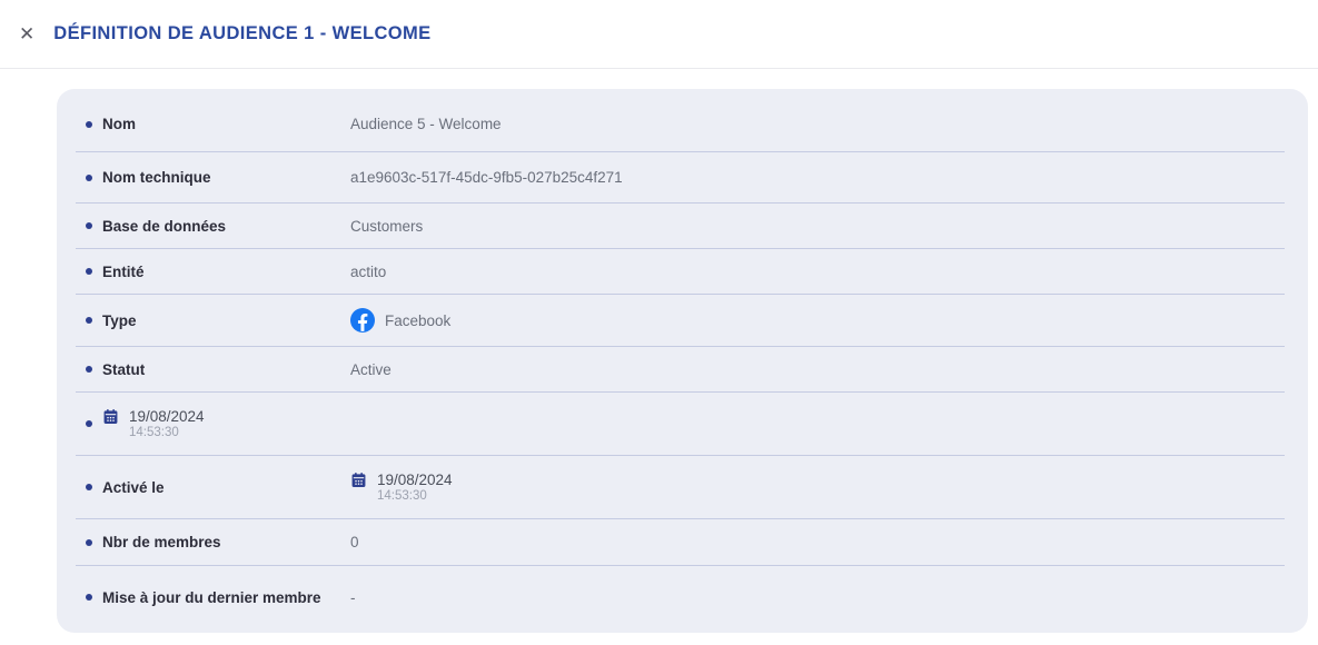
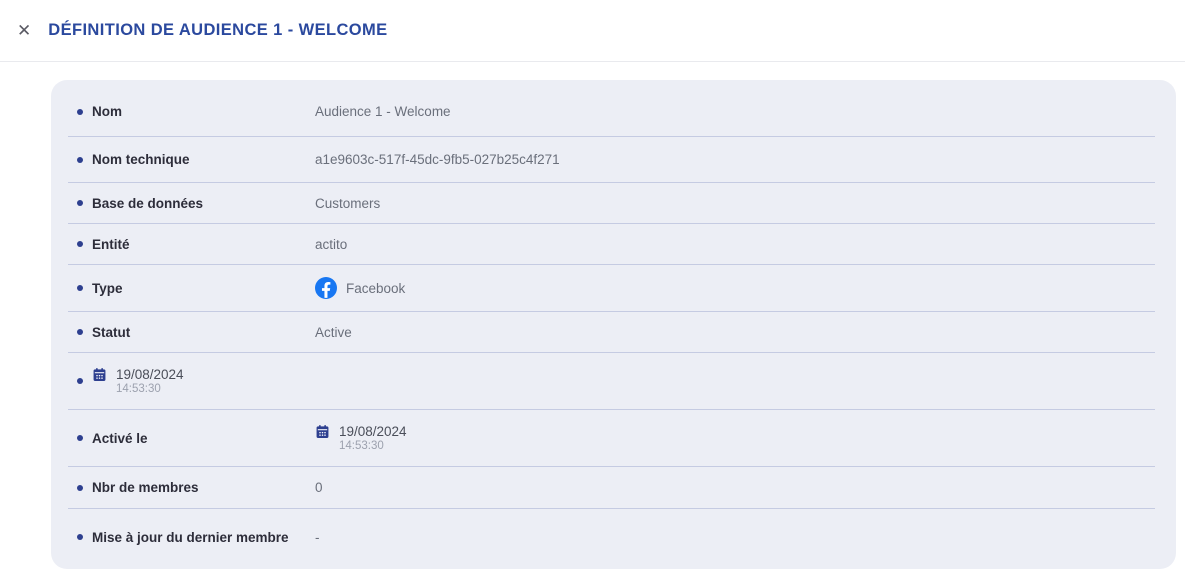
  ✕
  DÉFINITION DE AUDIENCE 1 - WELCOME
  Nom
- Audience 5 - Welcome
+ Audience 1 - Welcome
  Nom technique
  a1e9603c-517f-45dc-9fb5-027b25c4f271
  Base de données
  Customers
  Entité
  actito
  Type
  Facebook
  Statut
  Active
  19/08/2024
  14:53:30
  Activé le
  19/08/2024
  14:53:30
  Nbr de membres
  0
  Mise à jour du dernier membre
  -
